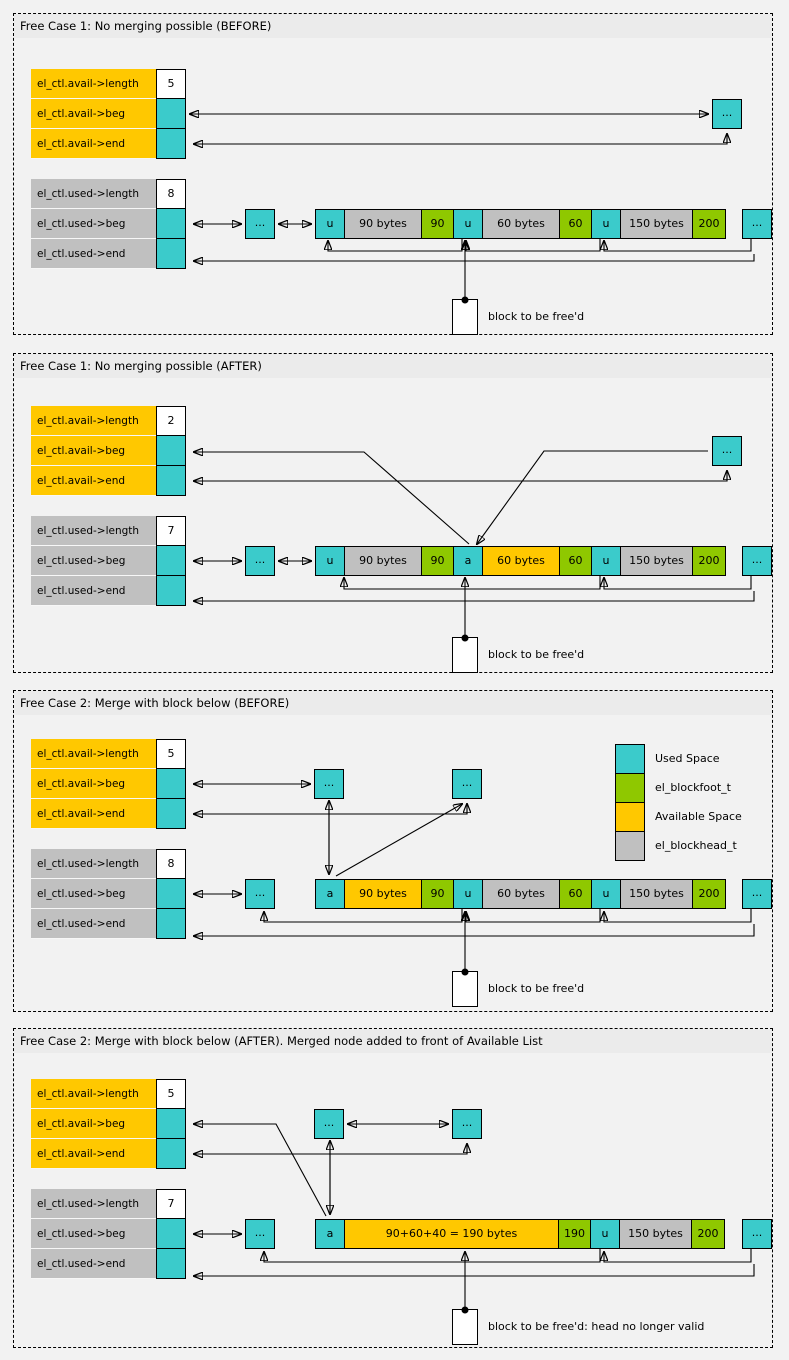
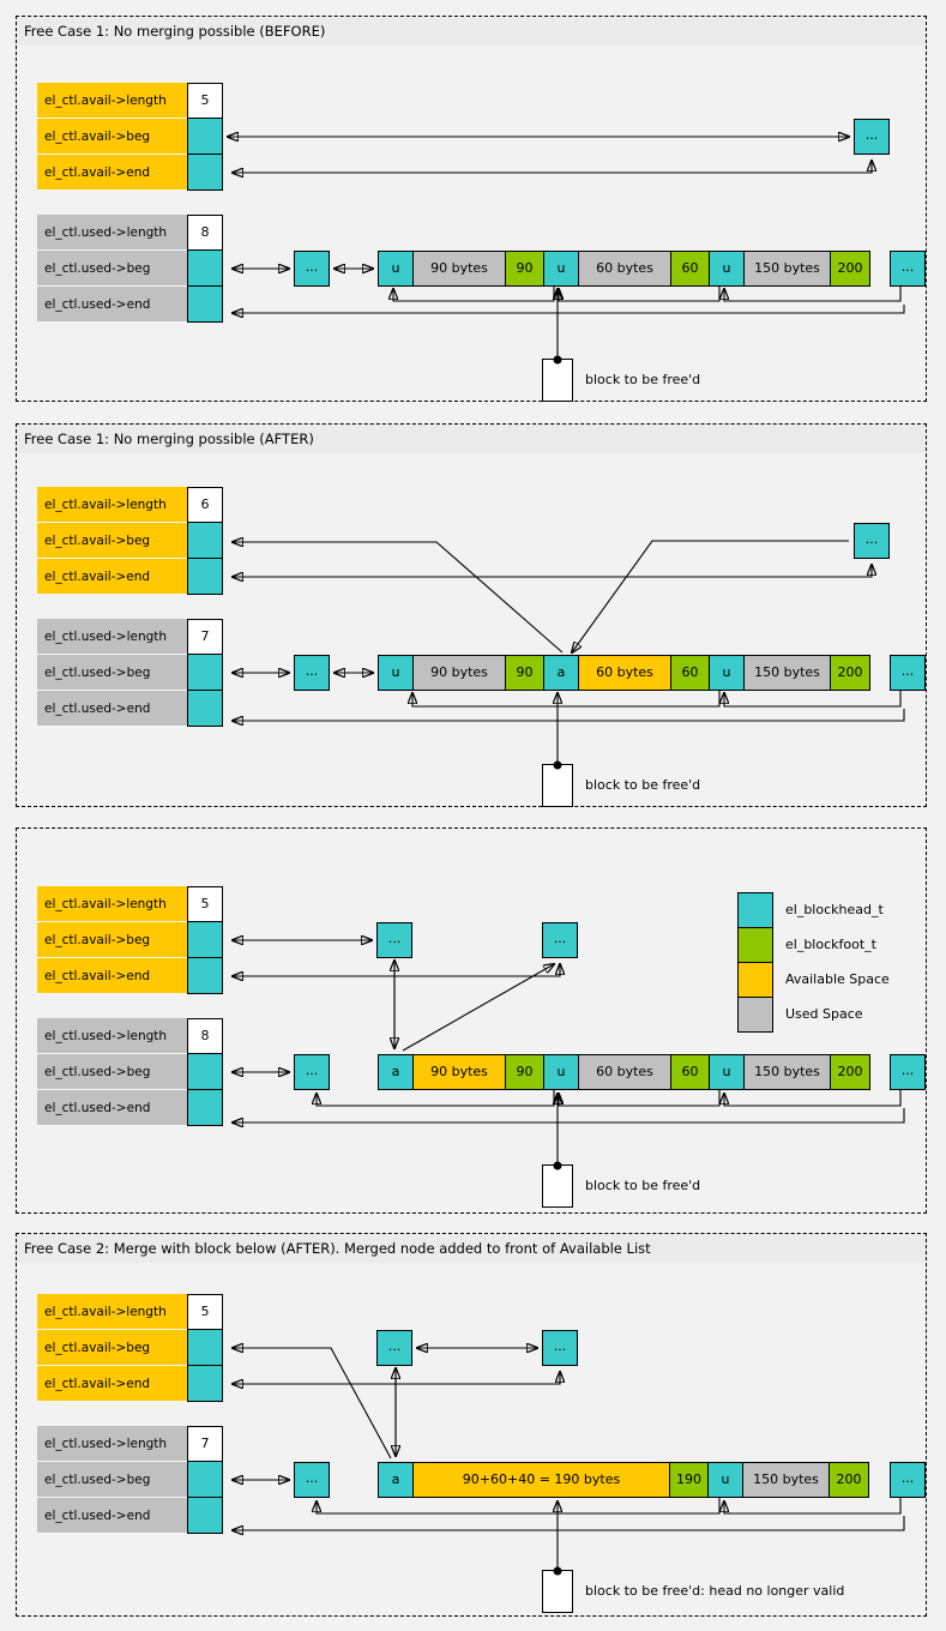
  Free Case 1: No merging possible (BEFORE)
  el_ctl.avail->length
  5
  el_ctl.avail->beg
  el_ctl.avail->end
  el_ctl.used->length
  8
  el_ctl.used->beg
  el_ctl.used->end
  ...
  ...
  ...
  u
  90 bytes
  90
  u
  60 bytes
  60
  u
  150 bytes
  200
  block to be free'd
  Free Case 1: No merging possible (AFTER)
  el_ctl.avail->length
- 2
+ 6
  el_ctl.avail->beg
  el_ctl.avail->end
  el_ctl.used->length
  7
  el_ctl.used->beg
  el_ctl.used->end
  ...
  ...
  ...
  u
  90 bytes
  90
  a
  60 bytes
  60
  u
  150 bytes
  200
  block to be free'd
- Free Case 2: Merge with block below (BEFORE)
  el_ctl.avail->length
  5
  el_ctl.avail->beg
  el_ctl.avail->end
  el_ctl.used->length
  8
  el_ctl.used->beg
  el_ctl.used->end
  ...
  ...
  ...
  ...
  a
  90 bytes
  90
  u
  60 bytes
  60
  u
  150 bytes
  200
- Used Space
+ el_blockhead_t
  el_blockfoot_t
  Available Space
- el_blockhead_t
+ Used Space
  block to be free'd
  Free Case 2: Merge with block below (AFTER). Merged node added to front of Available List
  el_ctl.avail->length
  5
  el_ctl.avail->beg
  el_ctl.avail->end
  el_ctl.used->length
  7
  el_ctl.used->beg
  el_ctl.used->end
  ...
  ...
  ...
  ...
  a
  90+60+40 = 190 bytes
  190
  u
  150 bytes
  200
  block to be free'd: head no longer valid
